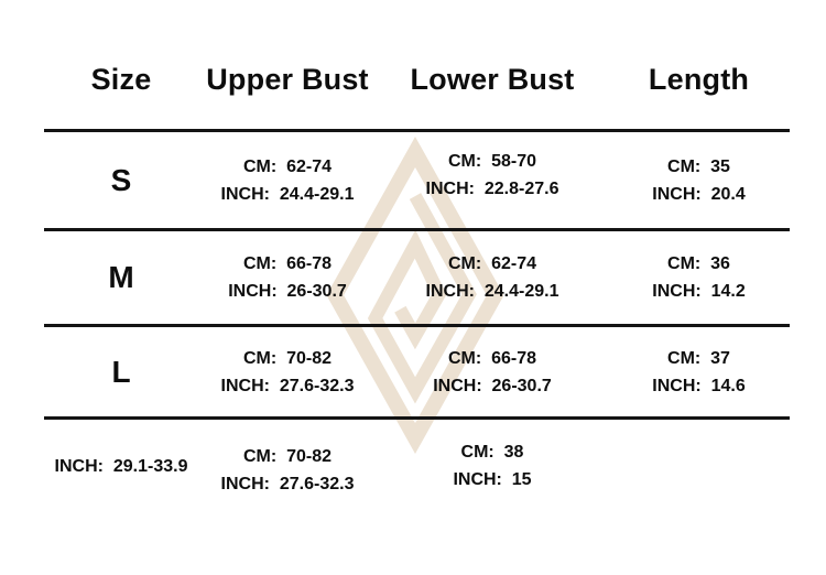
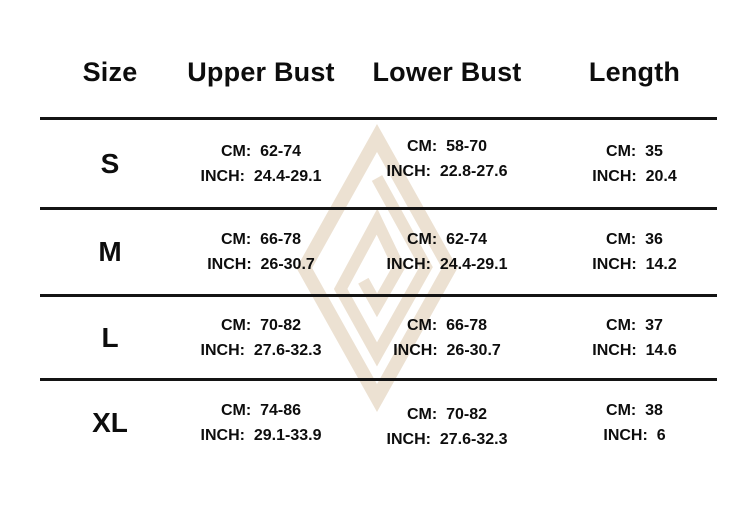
  Size
  Upper Bust
  Lower Bust
  Length
  S
  CM: 62-74
  INCH: 24.4-29.1
  CM: 58-70
  INCH: 22.8-27.6
  CM: 35
  INCH: 20.4
  M
  CM: 66-78
  INCH: 26-30.7
  CM: 62-74
  INCH: 24.4-29.1
  CM: 36
  INCH: 14.2
  L
  CM: 70-82
  INCH: 27.6-32.3
  CM: 66-78
  INCH: 26-30.7
  CM: 37
  INCH: 14.6
+ XL
+ CM: 74-86
  INCH: 29.1-33.9
  CM: 70-82
  INCH: 27.6-32.3
  CM: 38
- INCH: 15
+ INCH: 6
